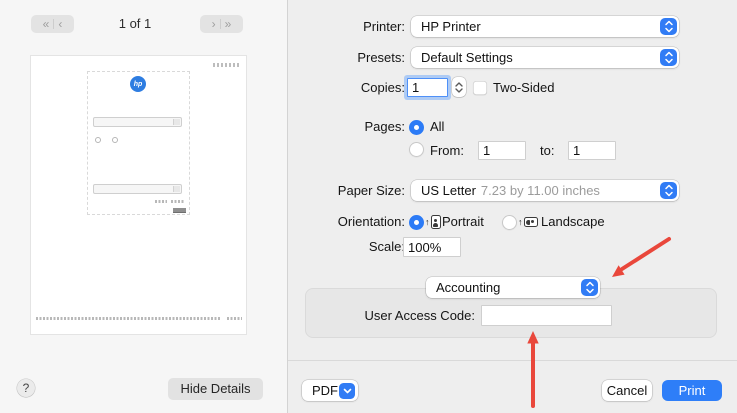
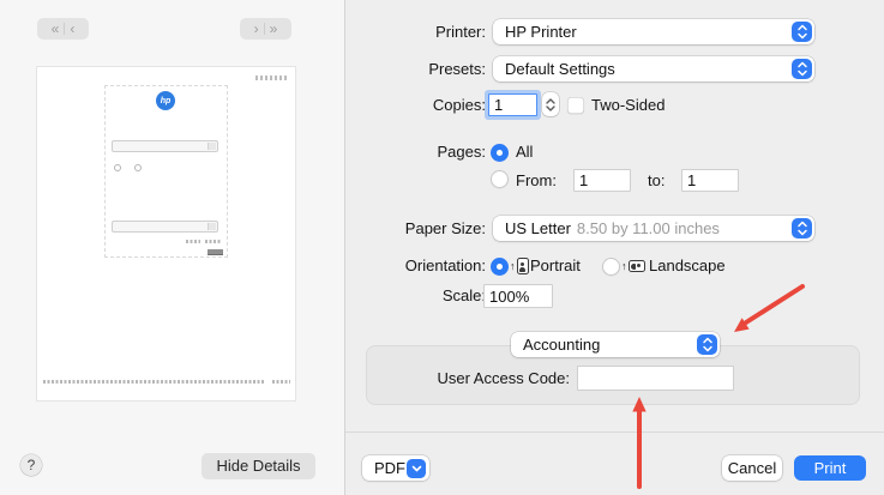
  «
  ‹
- 1 of 1
  ›
  »
  ?
  Hide Details
  Printer:
  HP Printer
  Presets:
  Default Settings
  Copies:
  1
  Two-Sided
  Pages:
  All
  From:
  1
  to:
  1
  Paper Size:
  US Letter
- 7.23 by 11.00 inches
+ 8.50 by 11.00 inches
  Orientation:
  ↑
  Portrait
  ↑
  Landscape
  Scale
  100%
  Accounting
  User Access Code:
  PDF
  Cancel
  Print
